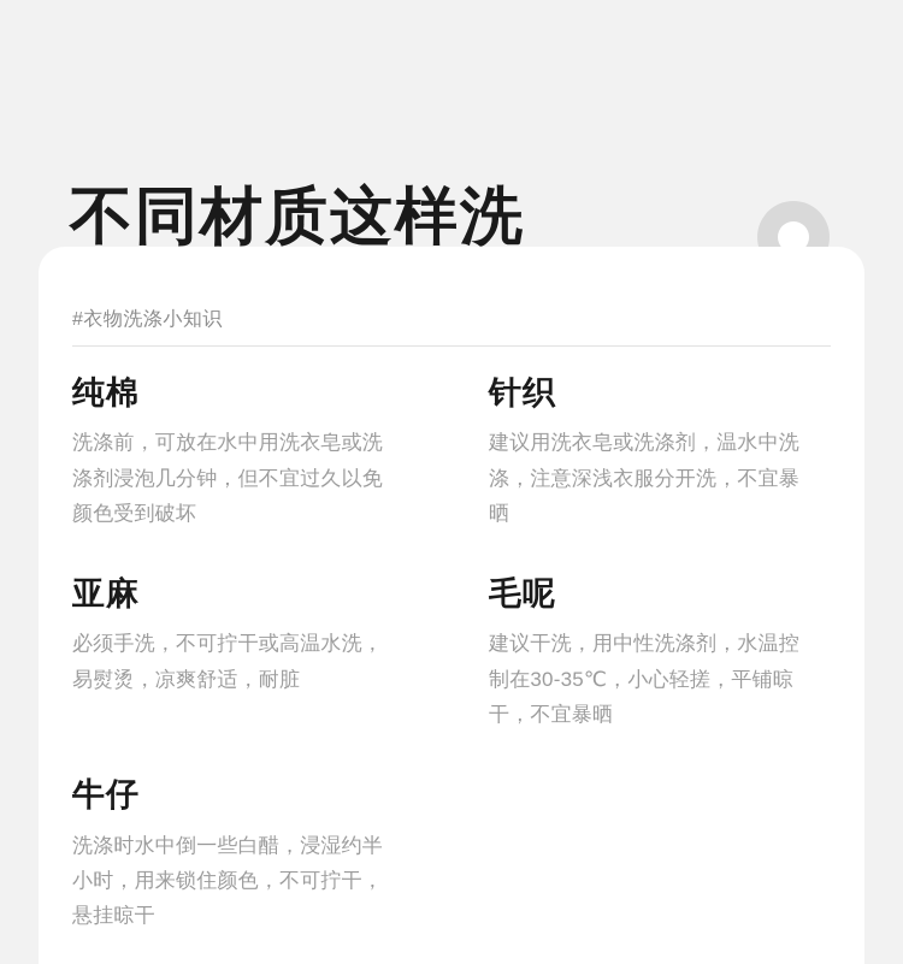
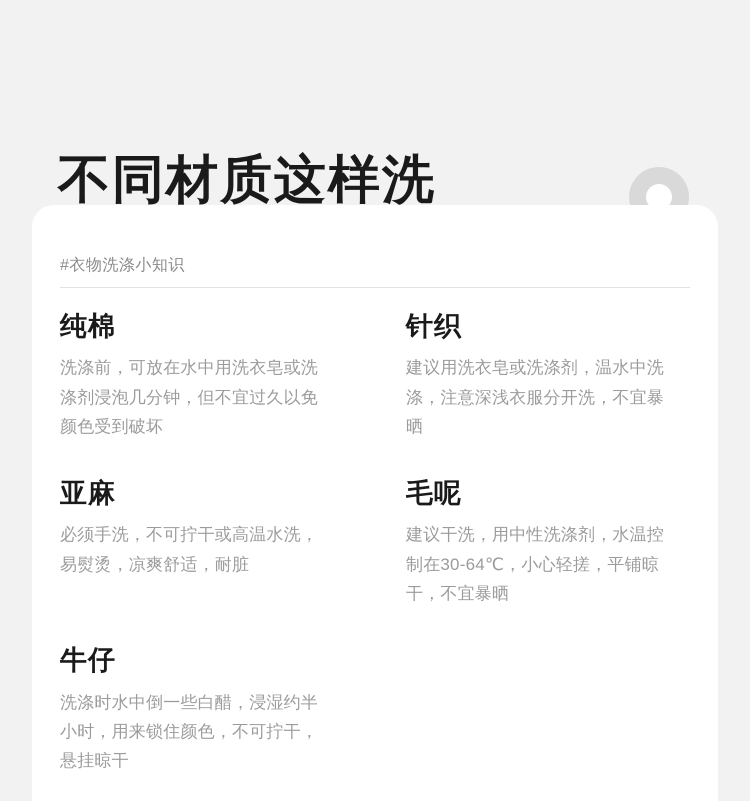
  不同材质这样洗
  #衣物洗涤小知识
  纯棉
  洗涤前，可放在水中用洗衣皂或洗涤剂浸泡几分钟，但不宜过久以免颜色受到破坏
  针织
  建议用洗衣皂或洗涤剂，温水中洗涤，注意深浅衣服分开洗，不宜暴晒
  亚麻
  必须手洗，不可拧干或高温水洗，易熨烫，凉爽舒适，耐脏
  毛呢
- 建议干洗，用中性洗涤剂，水温控制在30-35℃，小心轻搓，平铺晾干，不宜暴晒
+ 建议干洗，用中性洗涤剂，水温控制在30-64℃，小心轻搓，平铺晾干，不宜暴晒
  牛仔
  洗涤时水中倒一些白醋，浸湿约半小时，用来锁住颜色，不可拧干，悬挂晾干
